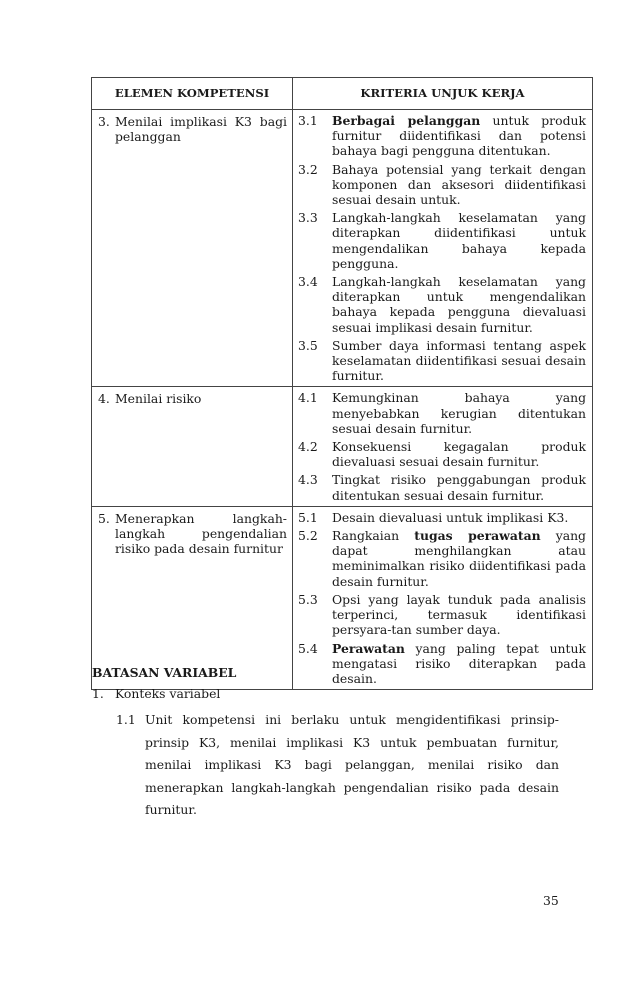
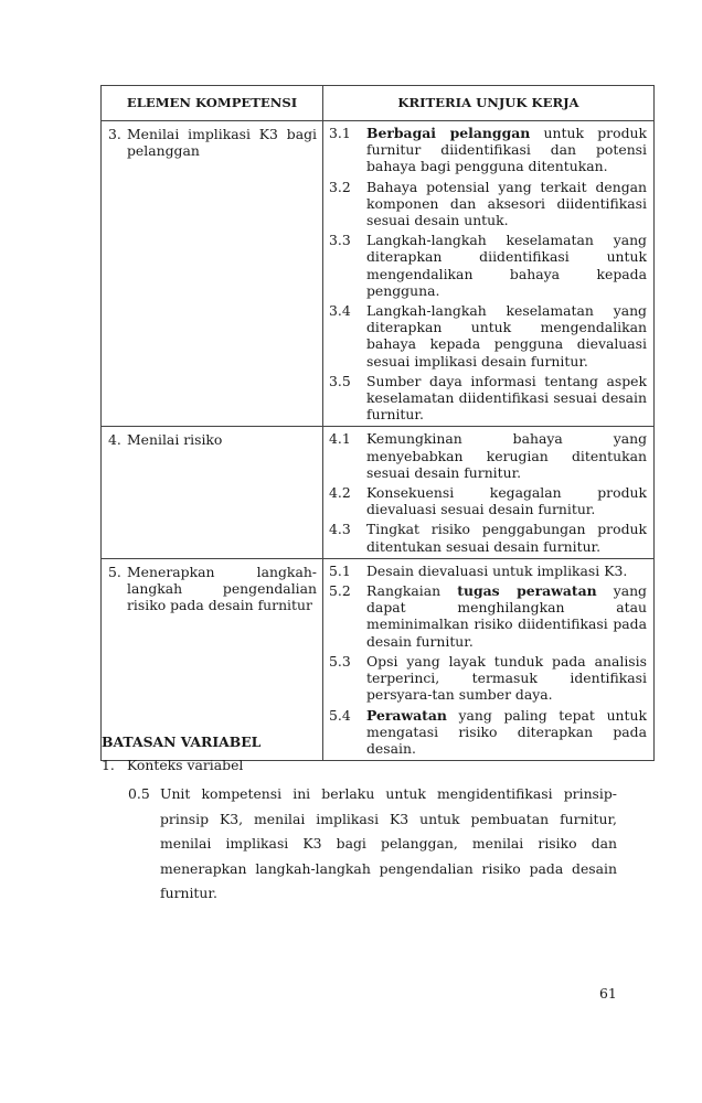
  ELEMEN KOMPETENSI	KRITERIA UNJUK KERJA
  3. Menilai implikasi K3 bagi pelanggan	3.1 Berbagai pelanggan untuk produk furnitur diidentifikasi dan potensi bahaya bagi pengguna ditentukan. 3.2 Bahaya potensial yang terkait dengan komponen dan aksesori diidentifikasi sesuai desain untuk. 3.3 Langkah-langkah keselamatan yang diterapkan diidentifikasi untuk mengendalikan bahaya kepada pengguna. 3.4 Langkah-langkah keselamatan yang diterapkan untuk mengendalikan bahaya kepada pengguna dievaluasi sesuai implikasi desain furnitur. 3.5 Sumber daya informasi tentang aspek keselamatan diidentifikasi sesuai desain furnitur.
  4. Menilai risiko	4.1 Kemungkinan bahaya yang menyebabkan kerugian ditentukan sesuai desain furnitur. 4.2 Konsekuensi kegagalan produk dievaluasi sesuai desain furnitur. 4.3 Tingkat risiko penggabungan produk ditentukan sesuai desain furnitur.
  5. Menerapkan langkah-langkah pengendalian risiko pada desain furnitur	5.1 Desain dievaluasi untuk implikasi K3. 5.2 Rangkaian tugas perawatan yang dapat menghilangkan atau meminimalkan risiko diidentifikasi pada desain furnitur. 5.3 Opsi yang layak tunduk pada analisis terperinci, termasuk identifikasi persyara-tan sumber daya. 5.4 Perawatan yang paling tepat untuk mengatasi risiko diterapkan pada desain.
  BATASAN VARIABEL
  1.
  Konteks variabel
- 1.1
+ 0.5
  Unit kompetensi ini berlaku untuk mengidentifikasi prinsip-prinsip K3, menilai implikasi K3 untuk pembuatan furnitur, menilai implikasi K3 bagi pelanggan, menilai risiko dan menerapkan langkah-langkah pengendalian risiko pada desain furnitur.
- 35
+ 61
